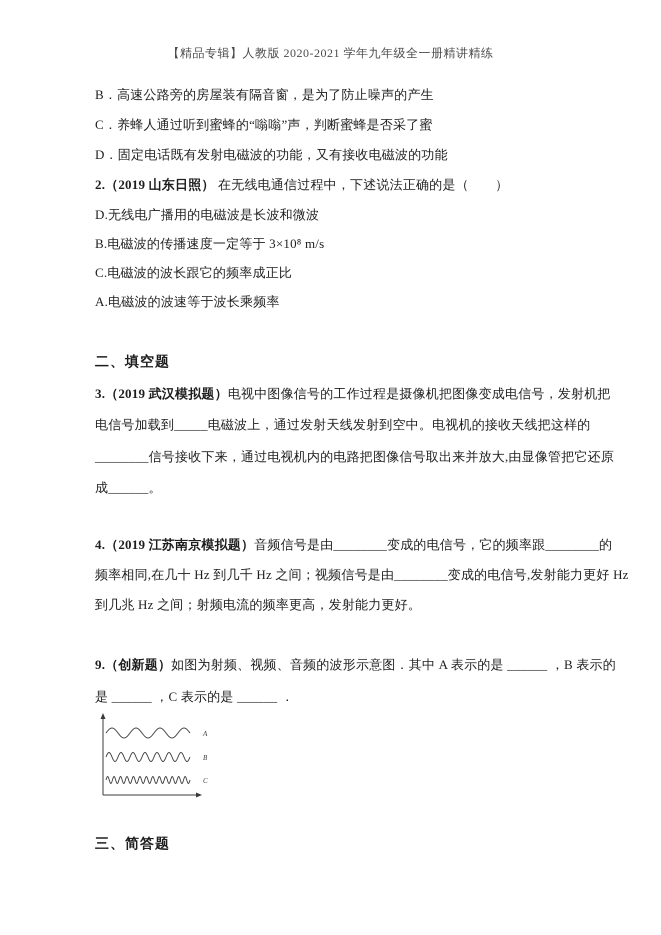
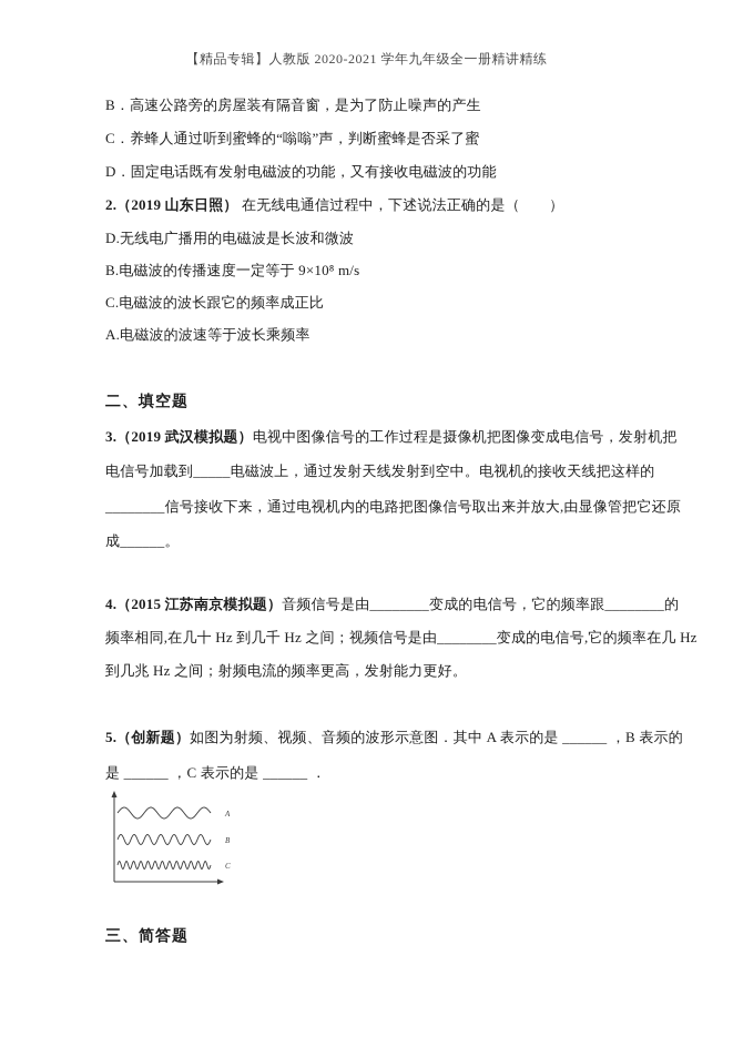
  【精品专辑】人教版 2020-2021 学年九年级全一册精讲精练
  B．高速公路旁的房屋装有隔音窗，是为了防止噪声的产生
  C．养蜂人通过听到蜜蜂的“嗡嗡”声，判断蜜蜂是否采了蜜
  D．固定电话既有发射电磁波的功能，又有接收电磁波的功能
  2.（2019 山东日照） 在无线电通信过程中，下述说法正确的是（ ）
  D.无线电广播用的电磁波是长波和微波
- B.电磁波的传播速度一定等于 3×10⁸ m/s
+ B.电磁波的传播速度一定等于 9×10⁸ m/s
  C.电磁波的波长跟它的频率成正比
  A.电磁波的波速等于波长乘频率
  二、填空题
  3.（2019 武汉模拟题）电视中图像信号的工作过程是摄像机把图像变成电信号，发射机把
  电信号加载到_____电磁波上，通过发射天线发射到空中。电视机的接收天线把这样的
  ________信号接收下来，通过电视机内的电路把图像信号取出来并放大,由显像管把它还原
  成______。
- 4.（2019 江苏南京模拟题）音频信号是由________变成的电信号，它的频率跟________的
+ 4.（2015 江苏南京模拟题）音频信号是由________变成的电信号，它的频率跟________的
- 频率相同,在几十 Hz 到几千 Hz 之间；视频信号是由________变成的电信号,发射能力更好 Hz
+ 频率相同,在几十 Hz 到几千 Hz 之间；视频信号是由________变成的电信号,它的频率在几 Hz
  到几兆 Hz 之间；射频电流的频率更高，发射能力更好。
- 9.（创新题）如图为射频、视频、音频的波形示意图．其中 A 表示的是 ______ ，B 表示的
+ 5.（创新题）如图为射频、视频、音频的波形示意图．其中 A 表示的是 ______ ，B 表示的
  是 ______ ，C 表示的是 ______ ．
  A
  B
  C
  三、简答题
